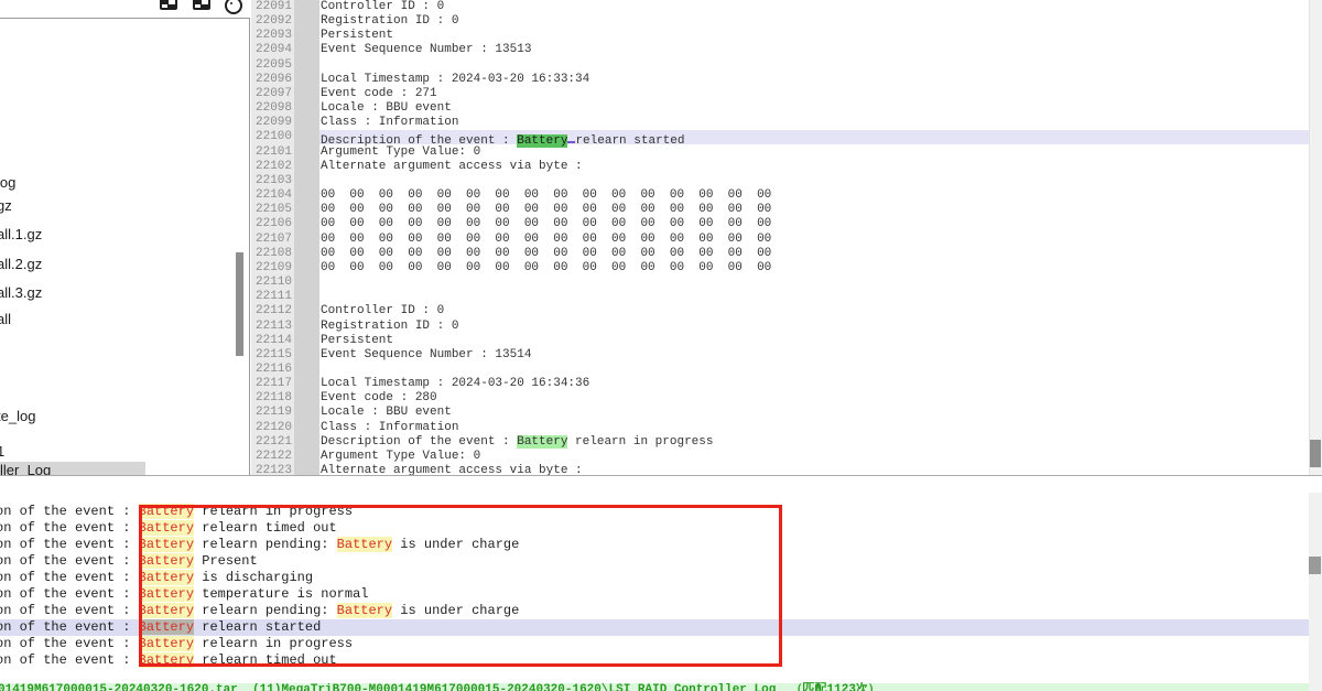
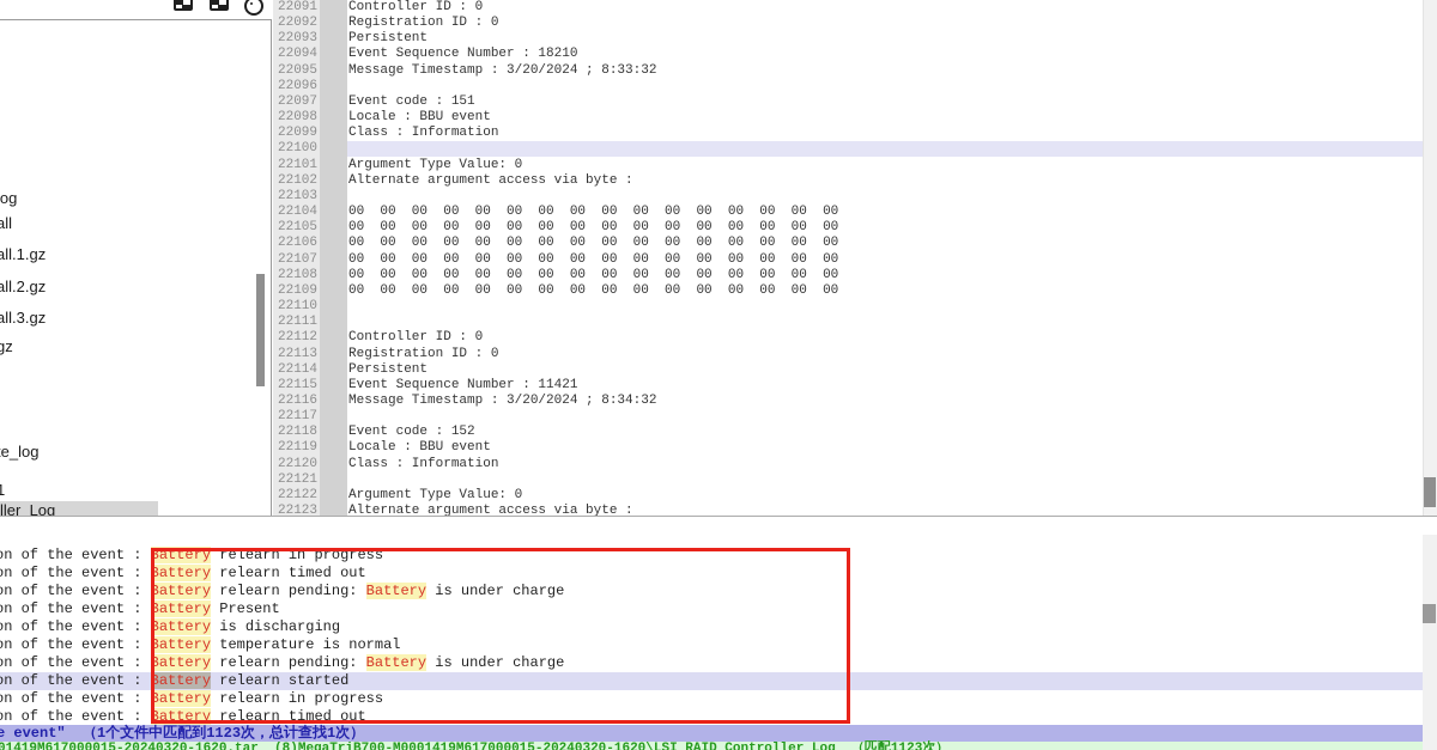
- gz
+ all
  all.1.gz
  all.2.gz
  all.3.gz
- all
+ gz
  e_log
  1
  ller_Log
  22091
  Controller ID : 0
  22092
  Registration ID : 0
  22093
  Persistent
  22094
- Event Sequence Number : 13513
+ Event Sequence Number : 18210
  22095
+ Message Timestamp : 3/20/2024 ; 8:33:32
  22096
- Local Timestamp : 2024-03-20 16:33:34
  22097
- Event code : 271
+ Event code : 151
  22098
  Locale : BBU event
  22099
  Class : Information
  22100
- Description of the event : Battery relearn started
  22101
  Argument Type Value: 0
  22102
  Alternate argument access via byte :
  22103
  22104
  00 00 00 00 00 00 00 00 00 00 00 00 00 00 00 00
  22105
  00 00 00 00 00 00 00 00 00 00 00 00 00 00 00 00
  22106
  00 00 00 00 00 00 00 00 00 00 00 00 00 00 00 00
  22107
  00 00 00 00 00 00 00 00 00 00 00 00 00 00 00 00
  22108
  00 00 00 00 00 00 00 00 00 00 00 00 00 00 00 00
  22109
  00 00 00 00 00 00 00 00 00 00 00 00 00 00 00 00
  22110
  22111
  22112
  Controller ID : 0
  22113
  Registration ID : 0
  22114
  Persistent
  22115
- Event Sequence Number : 13514
+ Event Sequence Number : 11421
  22116
+ Message Timestamp : 3/20/2024 ; 8:34:32
  22117
- Local Timestamp : 2024-03-20 16:34:36
  22118
- Event code : 280
+ Event code : 152
  22119
  Locale : BBU event
  22120
  Class : Information
  22121
- Description of the event : Battery relearn in progress
  22122
  Argument Type Value: 0
  22123
  Alternate argument access via byte :
  n of the event : Battery relearn in progress
  n of the event : Battery relearn timed out
  n of the event : Battery relearn pending: Battery is under charge
  n of the event : Battery Present
  n of the event : Battery is discharging
  n of the event : Battery temperature is normal
  n of the event : Battery relearn pending: Battery is under charge
  n of the event : Battery relearn started
  n of the event : Battery relearn in progress
  n of the event : Battery relearn timed out
+ e event" （1个文件中匹配到1123次，总计查找1次）
- 01419M617000015-20240320-1620.tar (11)MegaTriB700-M0001419M617000015-20240320-1620\LSI RAID Controller Log （匹配1123次）
+ 01419M617000015-20240320-1620.tar (8)MegaTriB700-M0001419M617000015-20240320-1620\LSI RAID Controller Log （匹配1123次）
